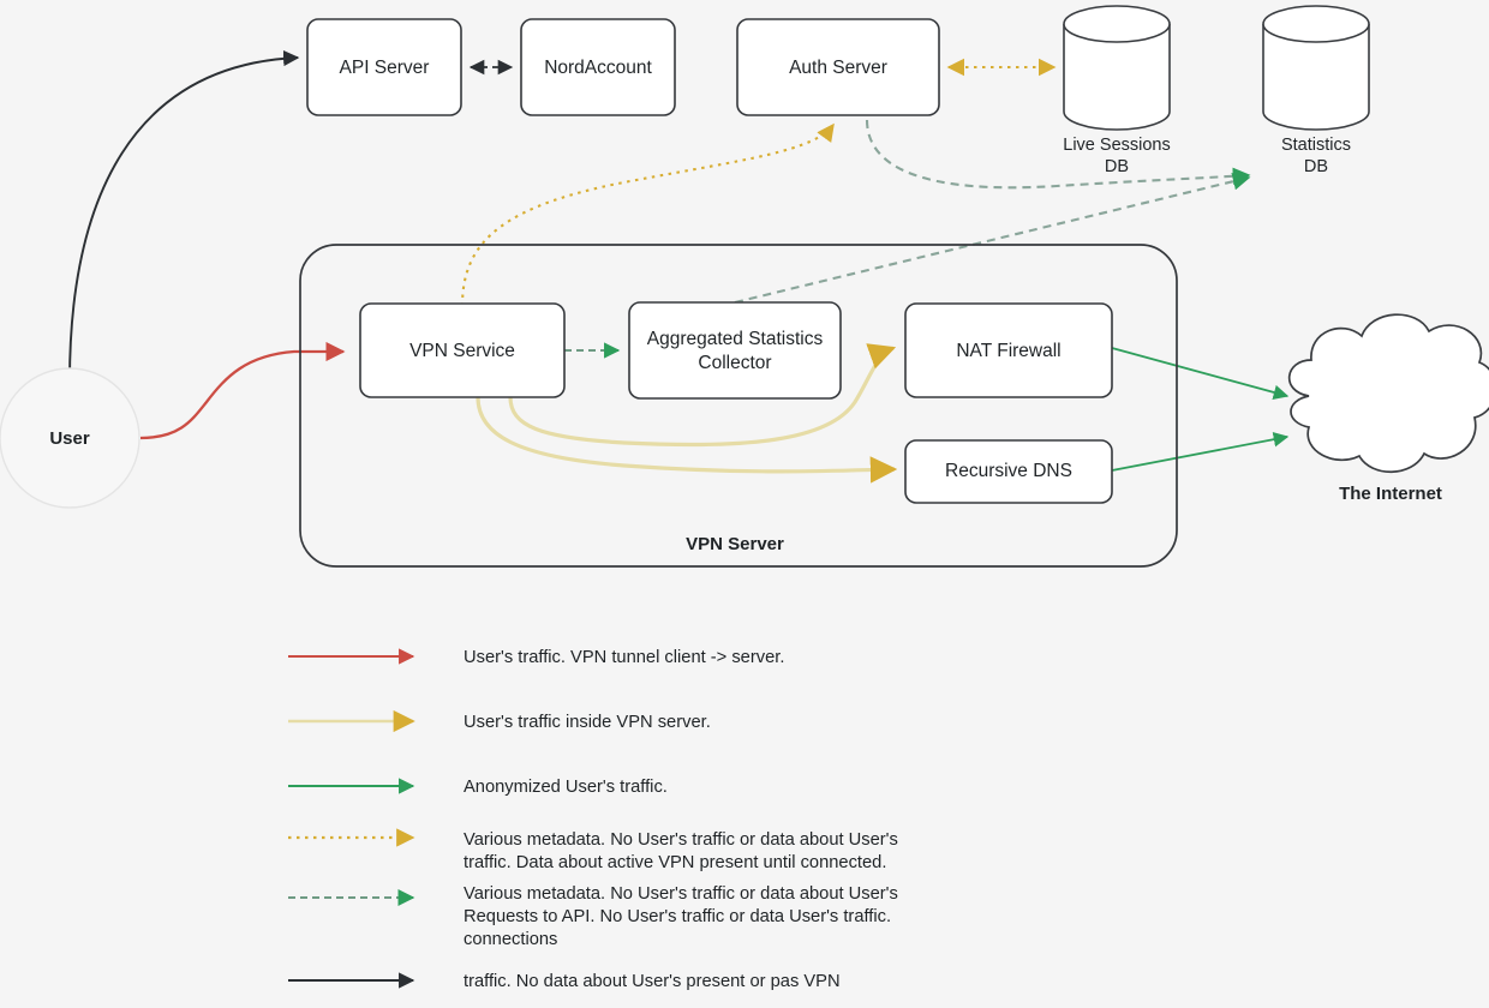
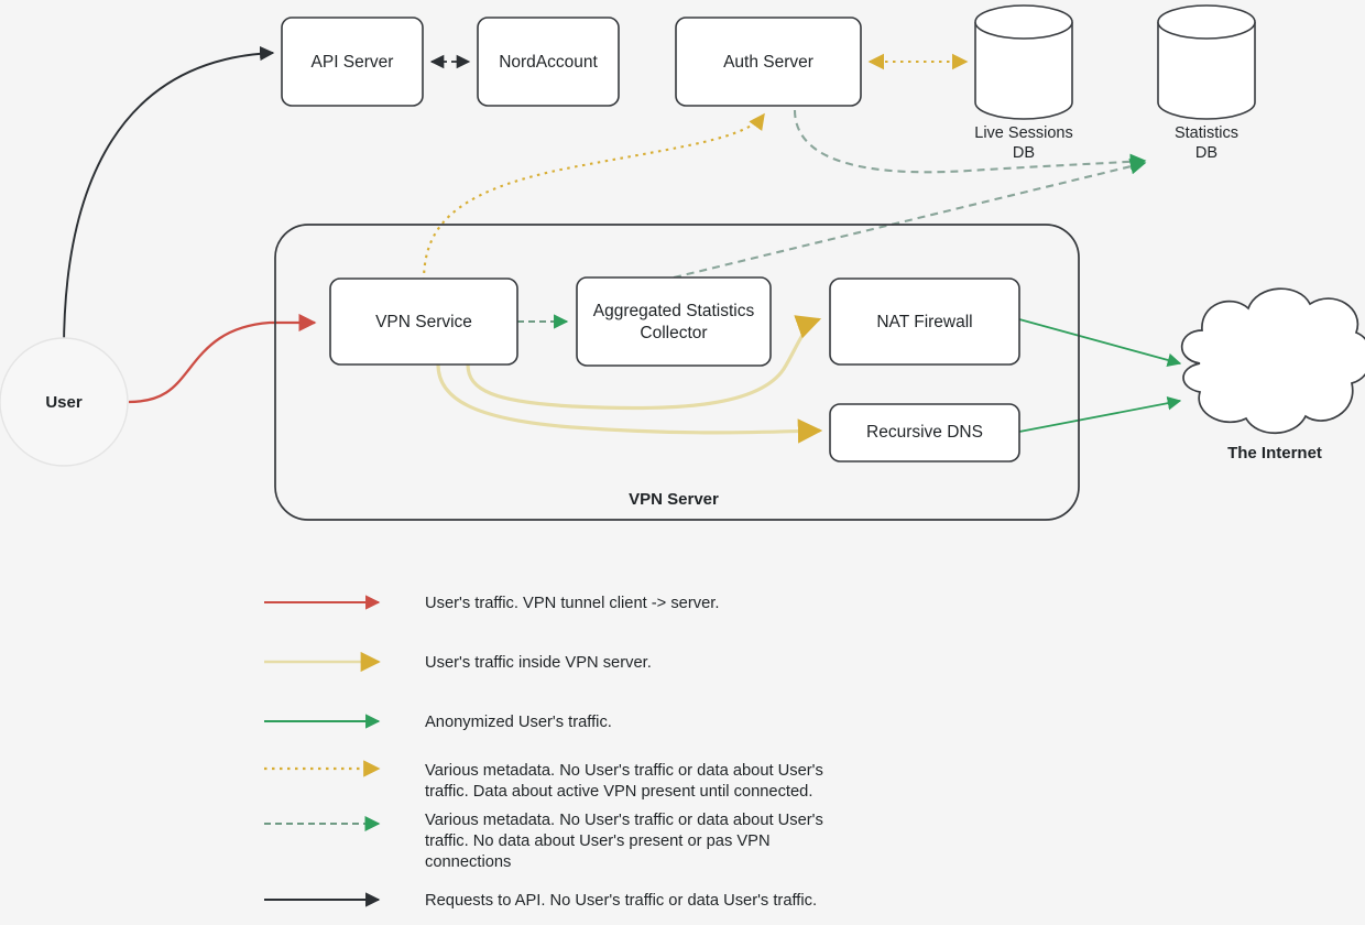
  VPN Server
  User
  API Server
  NordAccount
  Auth Server
  Live Sessions
  DB
  Statistics
  DB
  VPN Service
  Aggregated Statistics
  Collector
  NAT Firewall
  Recursive DNS
  The Internet
  User's traffic. VPN tunnel client -> server.
  User's traffic inside VPN server.
  Anonymized User's traffic.
  Various metadata. No User's traffic or data about User's
  traffic. Data about active VPN present until connected.
  Various metadata. No User's traffic or data about User's
- Requests to API. No User's traffic or data User's traffic.
+ traffic. No data about User's present or pas VPN
  connections
- traffic. No data about User's present or pas VPN
+ Requests to API. No User's traffic or data User's traffic.
